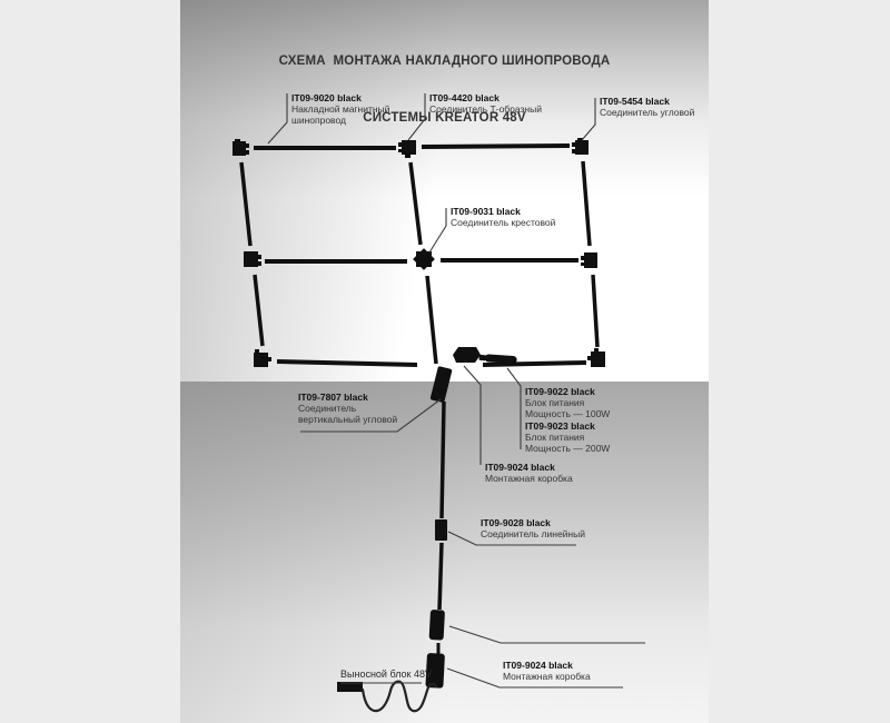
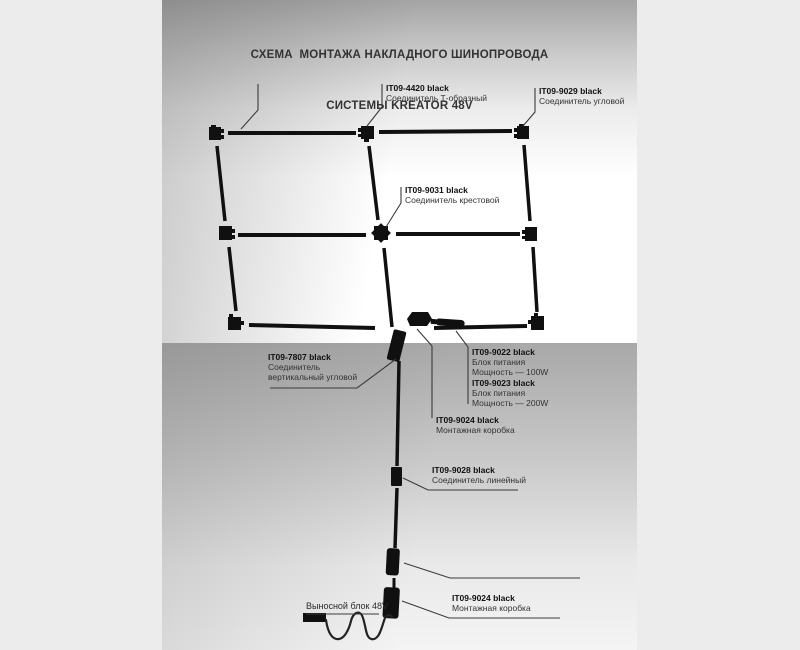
  СХЕМА МОНТАЖА НАКЛАДНОГО ШИНОПРОВОДА
  СИСТЕМ KREATOR 48V
- IT09-9020 black
- Накладной магнитный
- шинопровод
  IT09-4420 black
  Соединитель Т-образный
- IT09-5454 black
+ IT09-9029 black
  Соединитель угловой
  IT09-9031 black
  Соединитель крестовой
  IT09-7807 black
  Соединитель
  вертикальный угловой
  IT09-9022 black
  Блок питания
  Мощность — 100W
  IT09-9023 black
  Блок питания
  Мощность — 200W
  IT09-9024 black
  Монтажная коробка
  IT09-9028 black
  Соединитель линейный
  IT09-9024 black
  Монтажная коробка
  Выносной блок 48V
